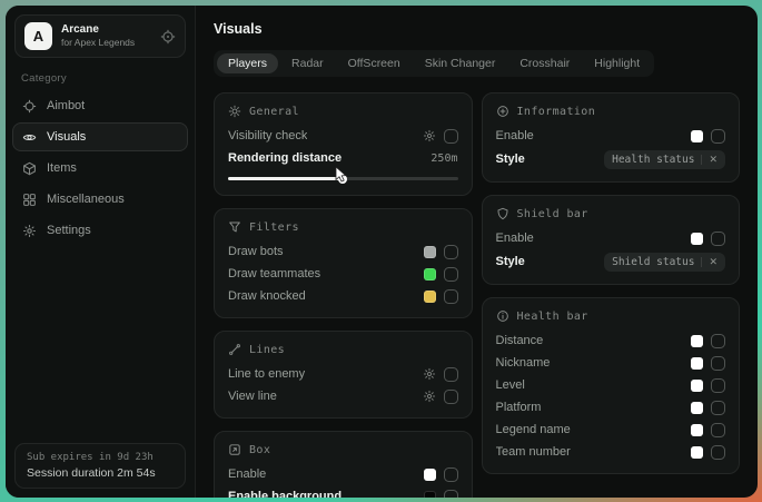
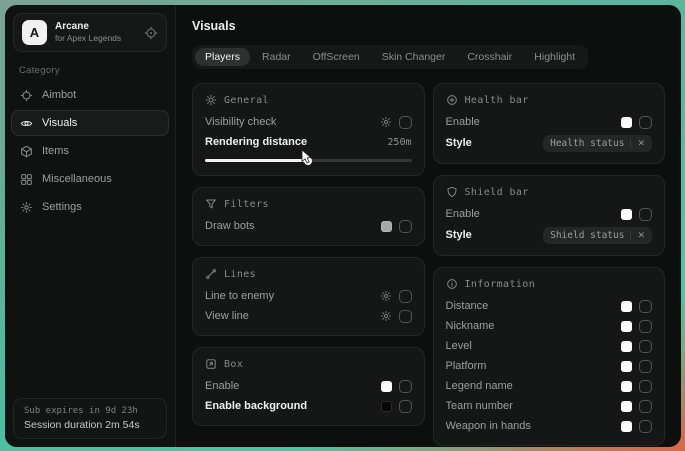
  A
  Arcane
  for Apex Legends
  Category
  Aimbot
  Visuals
  Items
  Miscellaneous
  Settings
  Sub expires in 9d 23h
  Session duration 2m 54s
  Visuals
  Players
  Radar
  OffScreen
  Skin Changer
  Crosshair
  Highlight
  General
  Visibility check
  Rendering distance
  250m
  Filters
  Draw bots
- Draw teammates
- Draw knocked
  Lines
  Line to enemy
  View line
  Box
  Enable
  Enable background
- Information
+ Health bar
  Enable
  Style
  Health status
  ✕
  Shield bar
  Enable
  Style
  Shield status
  ✕
- Health bar
+ Information
  Distance
  Nickname
  Level
  Platform
  Legend name
  Team number
+ Weapon in hands
